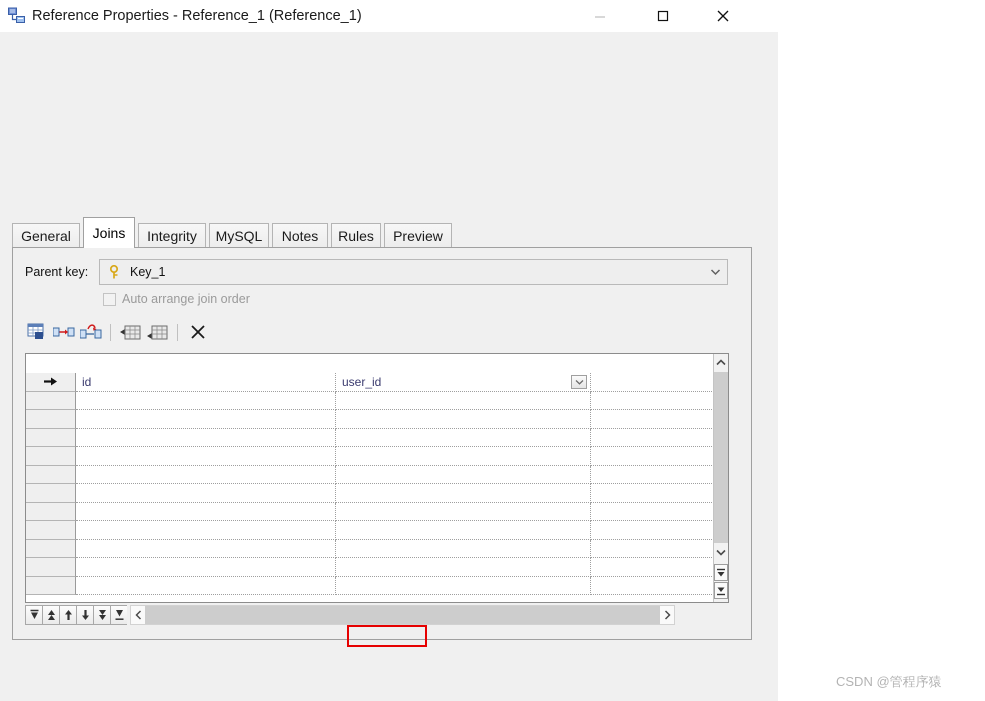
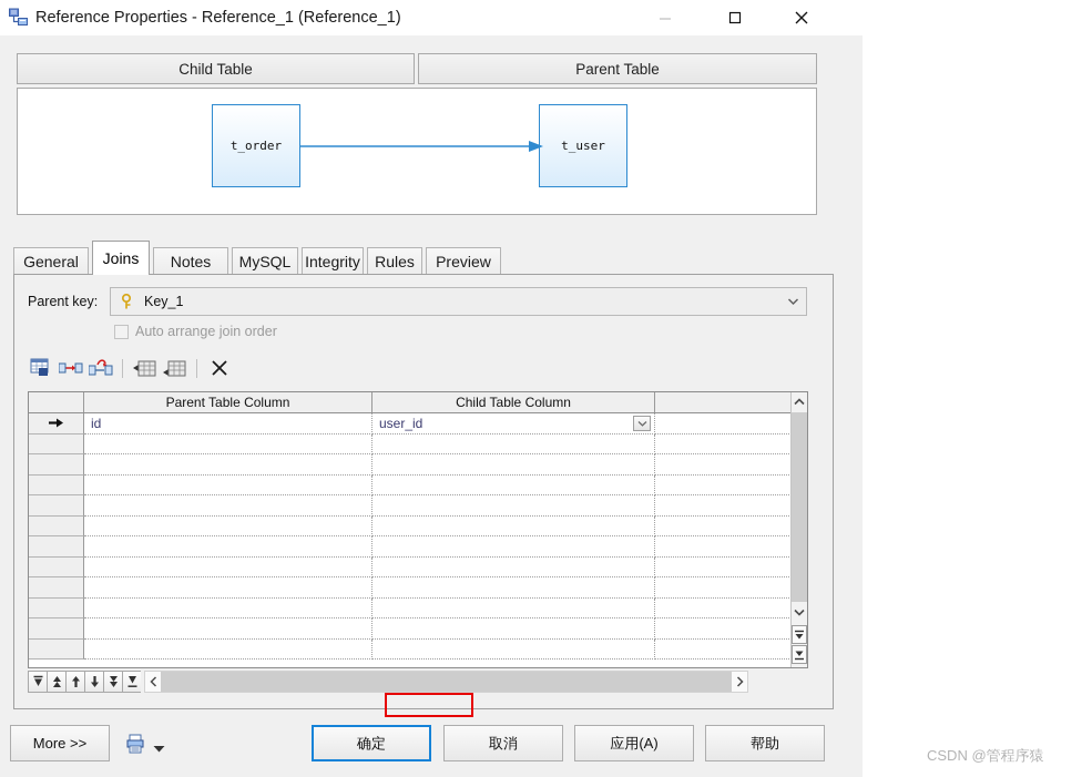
  Reference Properties - Reference_1 (Reference_1)
+ Child Table
+ Parent Table
+ t_order
+ t_user
  General
  Joins
- Integrity
+ Notes
  MySQL
- Notes
+ Integrity
  Rules
  Preview
  Parent key:
  Key_1
  Auto arrange join order
+ Parent Table Column
+ Child Table Column
  id
  user_id
+ More >>
+ 确定
+ 取消
+ 应用(A)
+ 帮助
  CSDN @管程序猿
